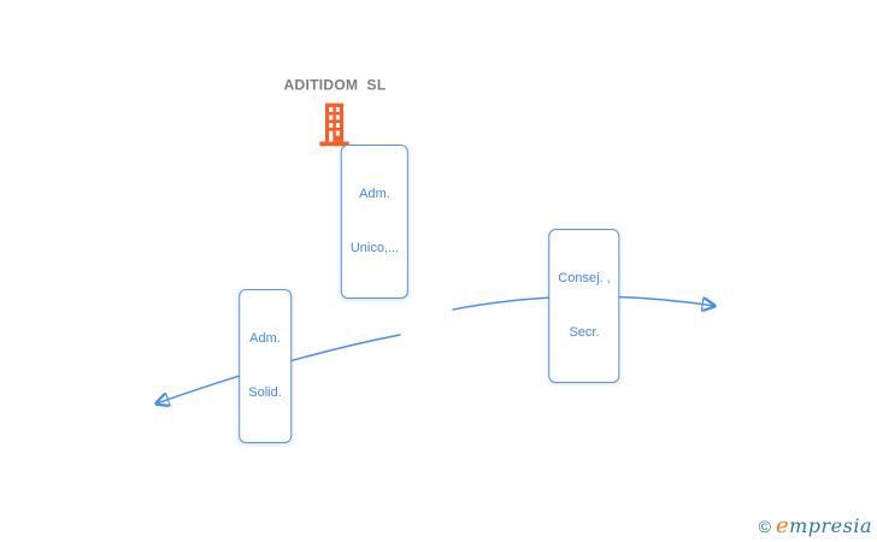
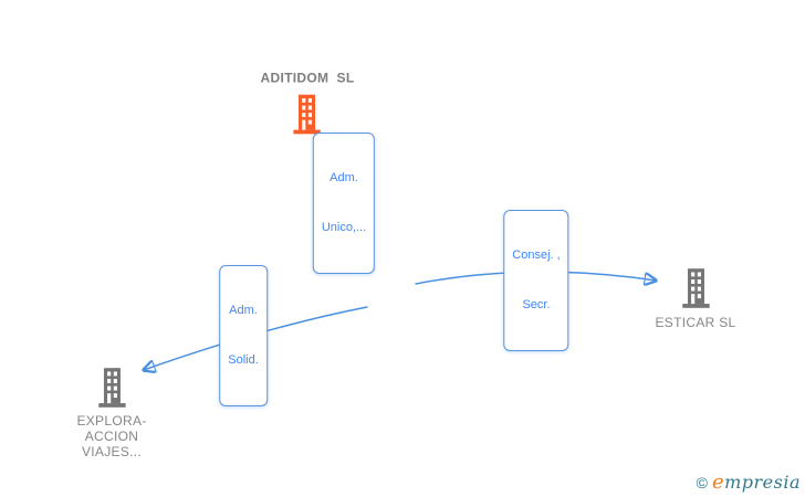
  ADITIDOM SL
+ ESTICAR SL
+ EXPLORA-
+ ACCION
+ VIAJES...
  Adm.
  Unico,...
  Consej. ,
  Secr.
  Adm.
  Solid.
  ©
  empresia
